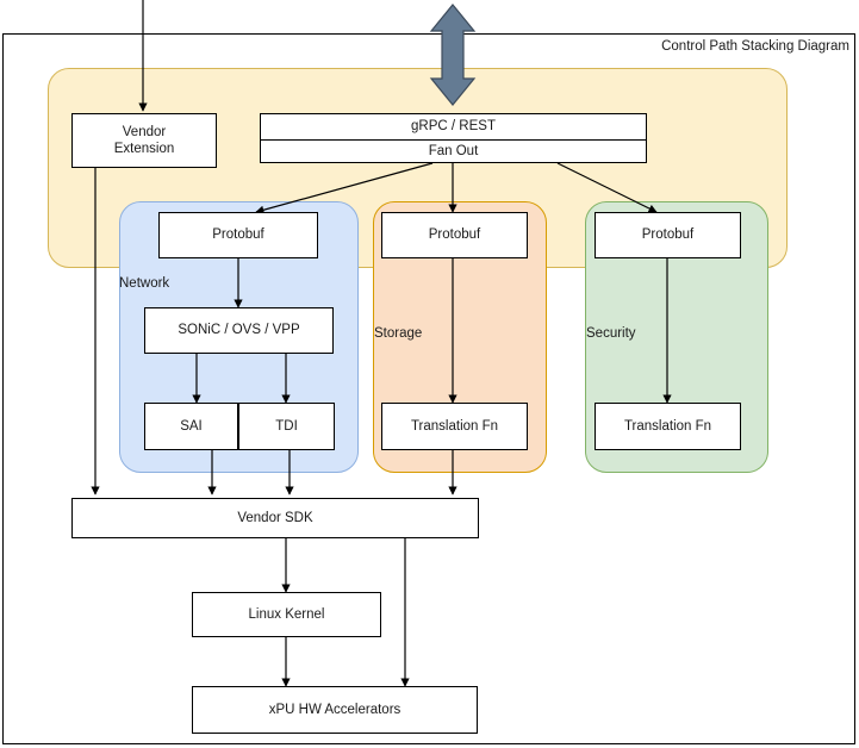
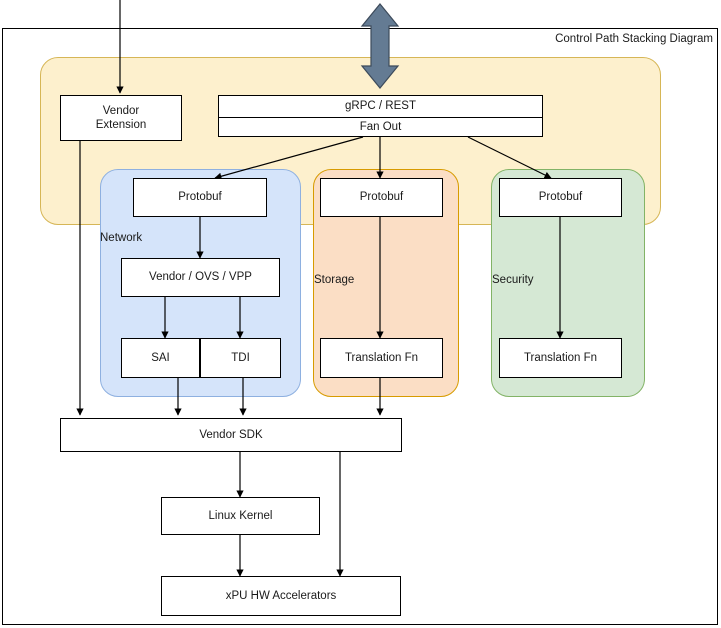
  Control Path Stacking Diagram
  Network
  Storage
  Security
  Vendor
  Extension
  gRPC / REST
  Fan Out
  Protobuf
  Protobuf
  Protobuf
- SONiC / OVS / VPP
+ Vendor / OVS / VPP
  SAI
  TDI
  Translation Fn
  Translation Fn
  Vendor SDK
  Linux Kernel
  xPU HW Accelerators
